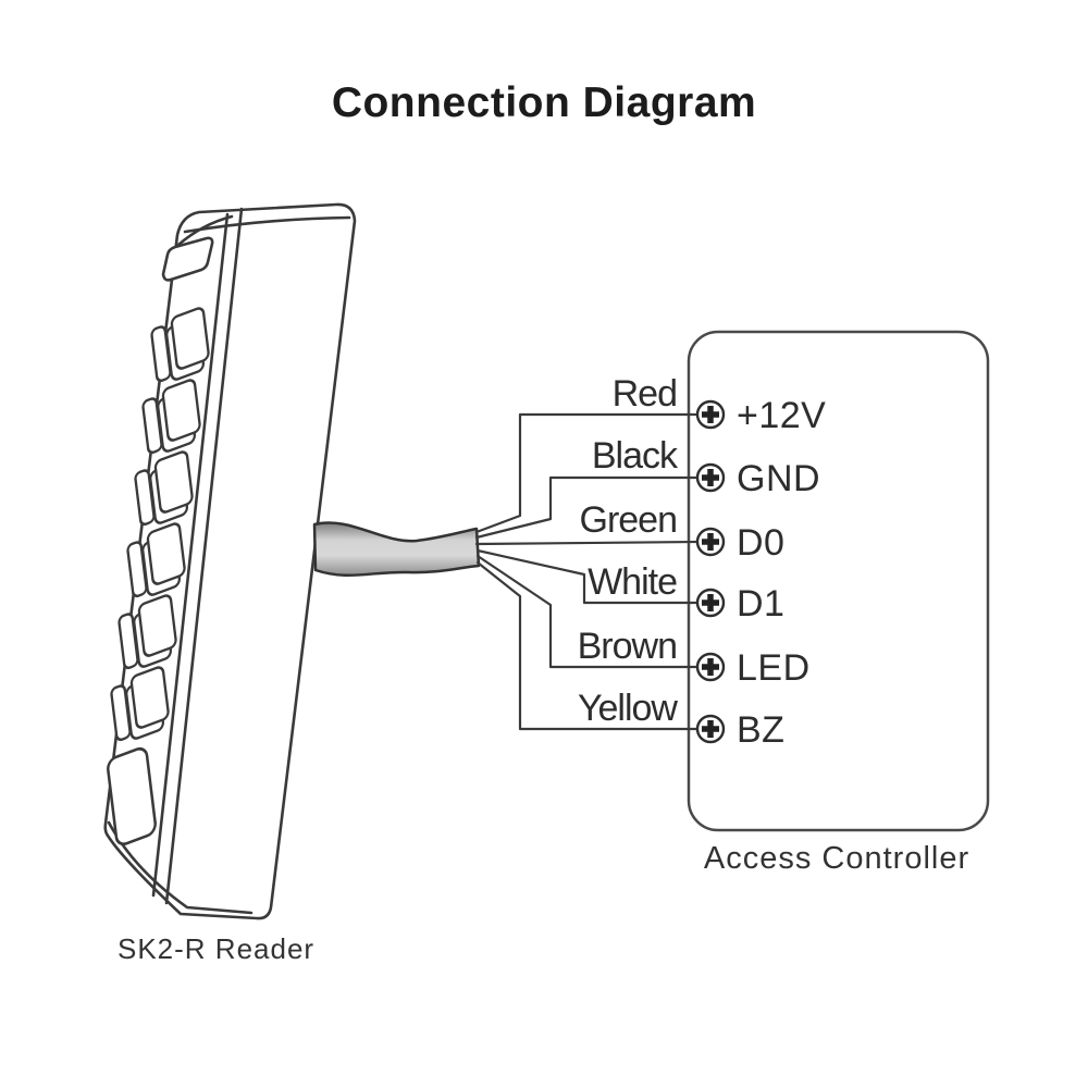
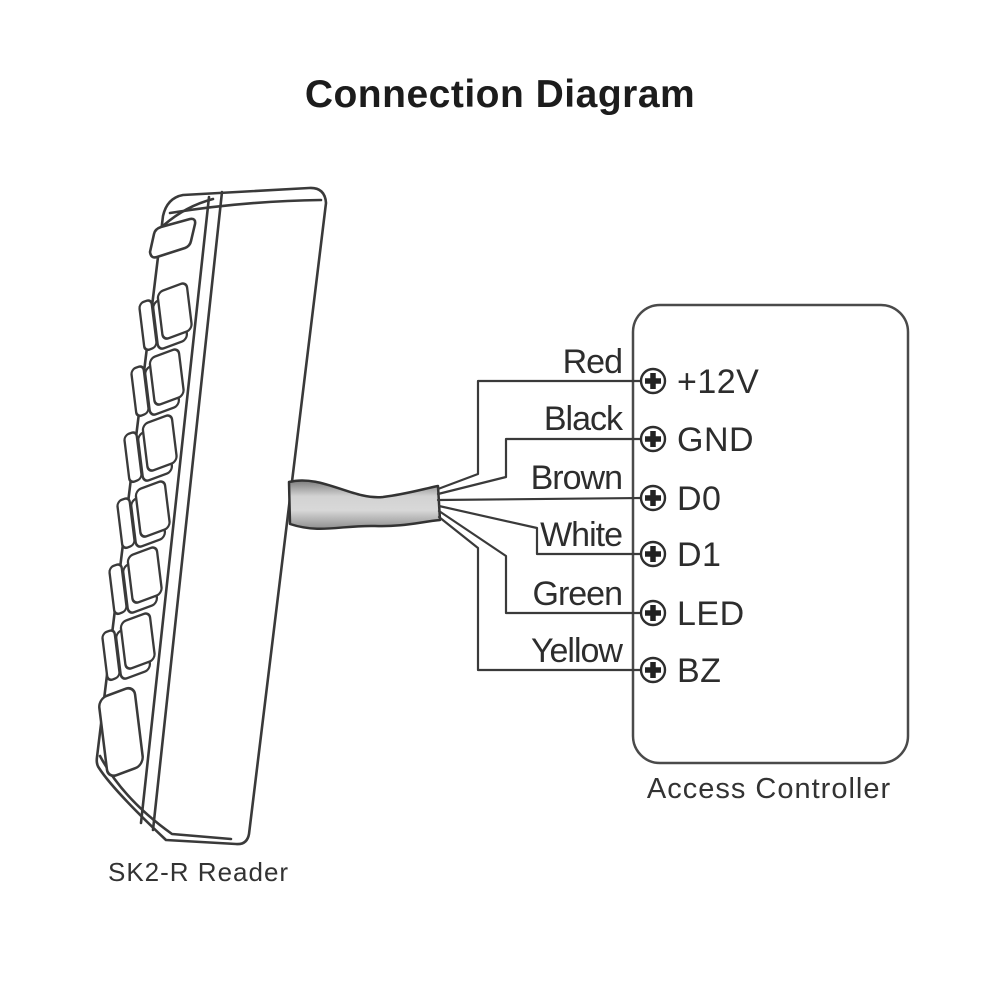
  Connection Diagram
  Red
  Black
- Green
+ Brown
  White
- Brown
+ Green
  Yellow
  +12V
  GND
  D0
  D1
  LED
  BZ
  Access Controller
  SK2-R Reader
